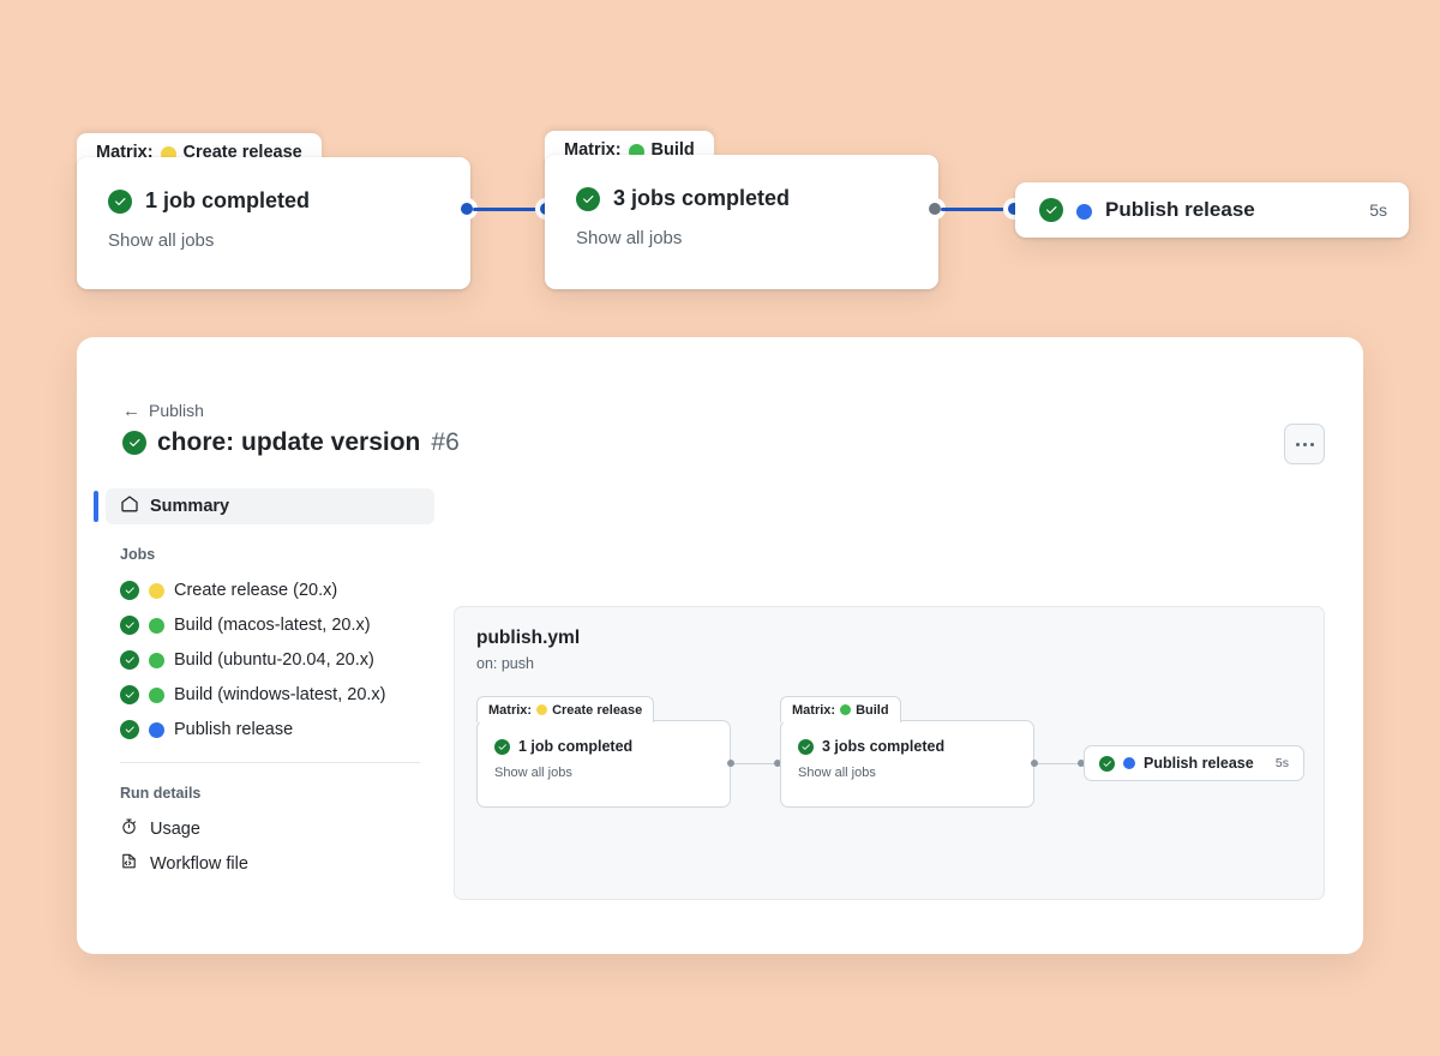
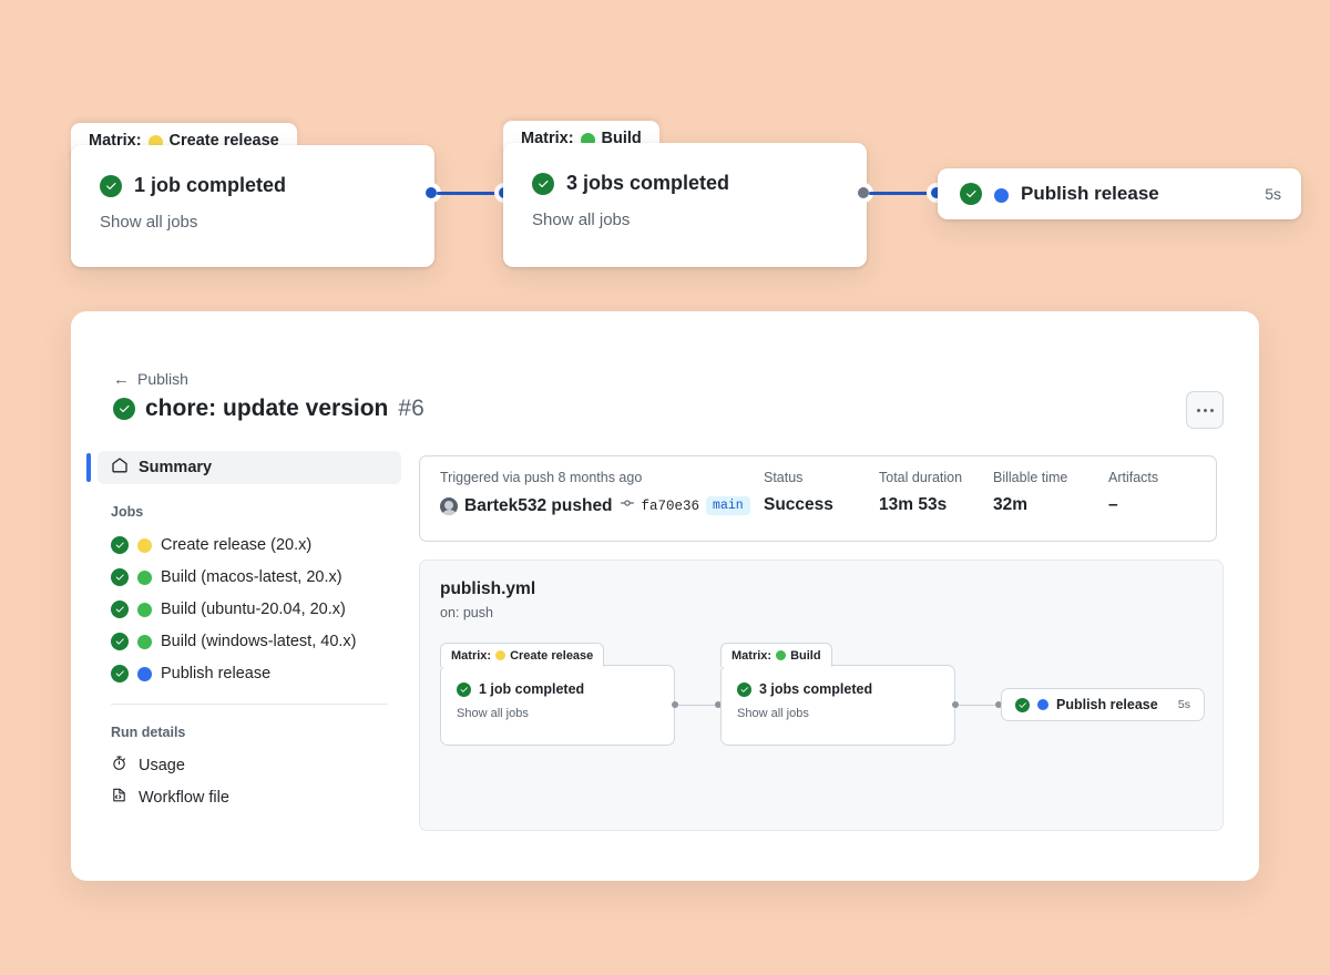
  Matrix:
  Create release
  1 job completed
  Show all jobs
  Matrix:
  Build
  3 jobs completed
  Show all jobs
  Publish release
  5s
  ←
  Publish
  chore: update version
  #6
  Summary
  Jobs
  Create release (20.x)
  Build (macos-latest, 20.x)
  Build (ubuntu-20.04, 20.x)
- Build (windows-latest, 20.x)
+ Build (windows-latest, 40.x)
  Publish release
  Run details
  Usage
  Workflow file
+ Triggered via push 8 months ago
+ Bartek532 pushed
+ fa70e36
+ main
+ Status
+ Success
+ Total duration
+ 13m 53s
+ Billable time
+ 32m
+ Artifacts
+ –
  publish.yml
  on: push
  Matrix:
  Create release
  1 job completed
  Show all jobs
  Matrix:
  Build
  3 jobs completed
  Show all jobs
  Publish release
  5s
